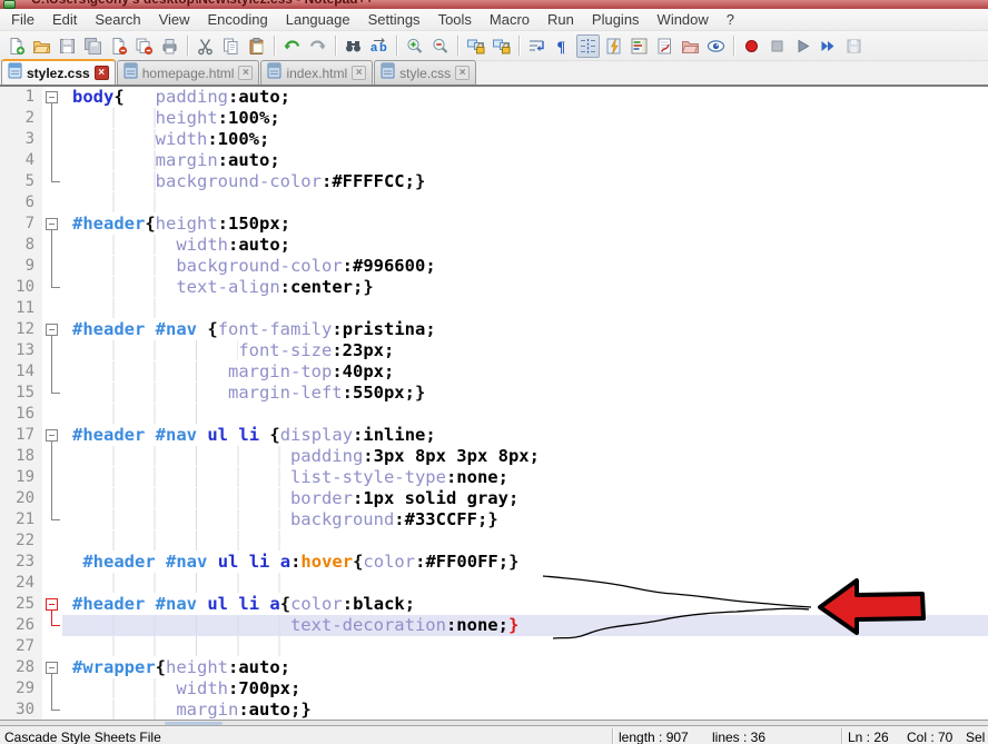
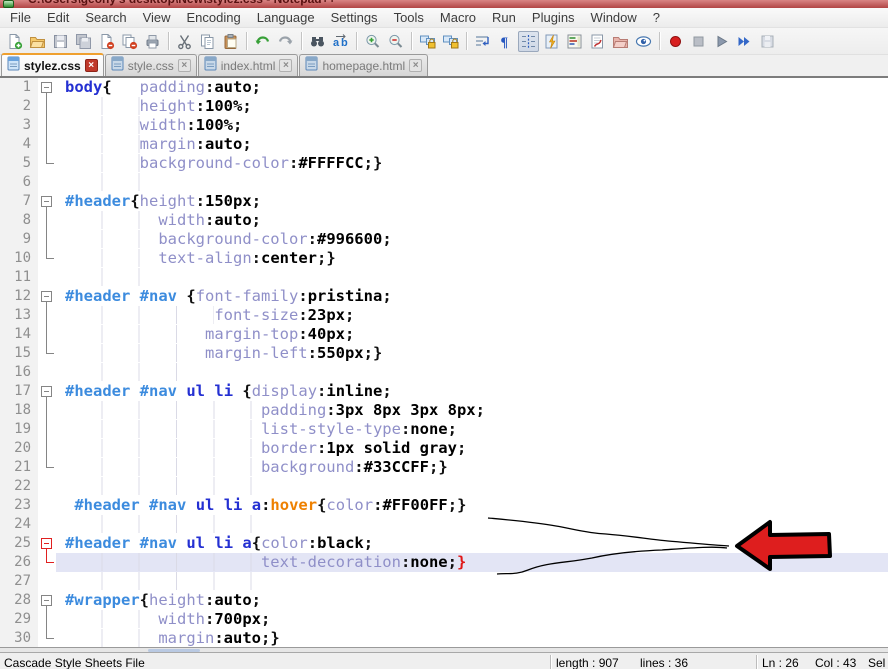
  File
  Edit
  Search
  View
  Encoding
  Language
  Settings
  Tools
  Macro
  Run
  Plugins
  Window
  ?
  a
  b
  ¶
  stylez.css
  ×
- homepage.html
+ style.css
  ×
  index.html
  ×
- style.css
+ homepage.html
  ×
  1
  body{ padding:auto;
  2
  height:100%;
  3
  width:100%;
  4
  margin:auto;
  5
  background-color:#FFFFCC;}
  6
  7
  #header{height:150px;
  8
  width:auto;
  9
  background-color:#996600;
  10
  text-align:center;}
  11
  12
  #header #nav {font-family:pristina;
  13
  font-size:23px;
  14
  margin-top:40px;
  15
  margin-left:550px;}
  16
  17
  #header #nav ul li {display:inline;
  18
  padding:3px 8px 3px 8px;
  19
  list-style-type:none;
  20
  border:1px solid gray;
  21
  background:#33CCFF;}
  22
  23
  #header #nav ul li a:hover{color:#FF00FF;}
  24
  25
  #header #nav ul li a{color:black;
  26
  text-decoration:none;}
  27
  28
  #wrapper{height:auto;
  29
  width:700px;
  30
  margin:auto;}
  Cascade Style Sheets File
  length : 907
  lines : 36
  Ln : 26
- Col : 70
+ Col : 43
